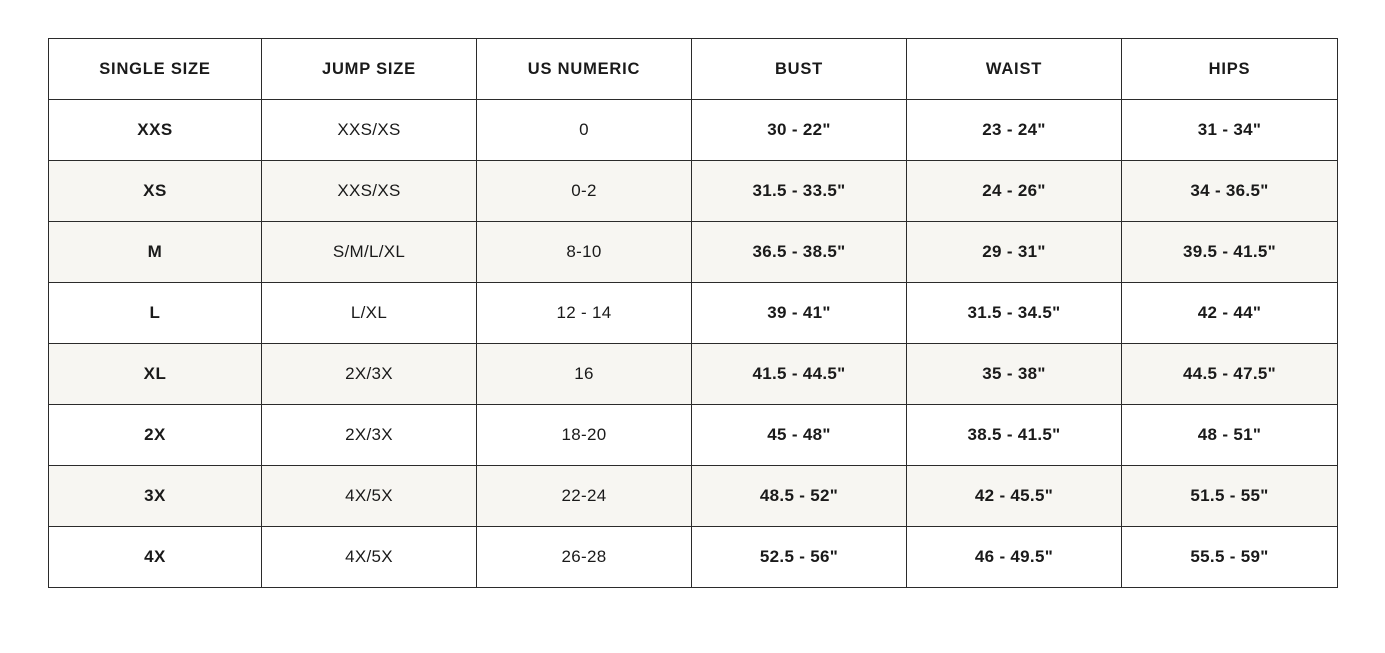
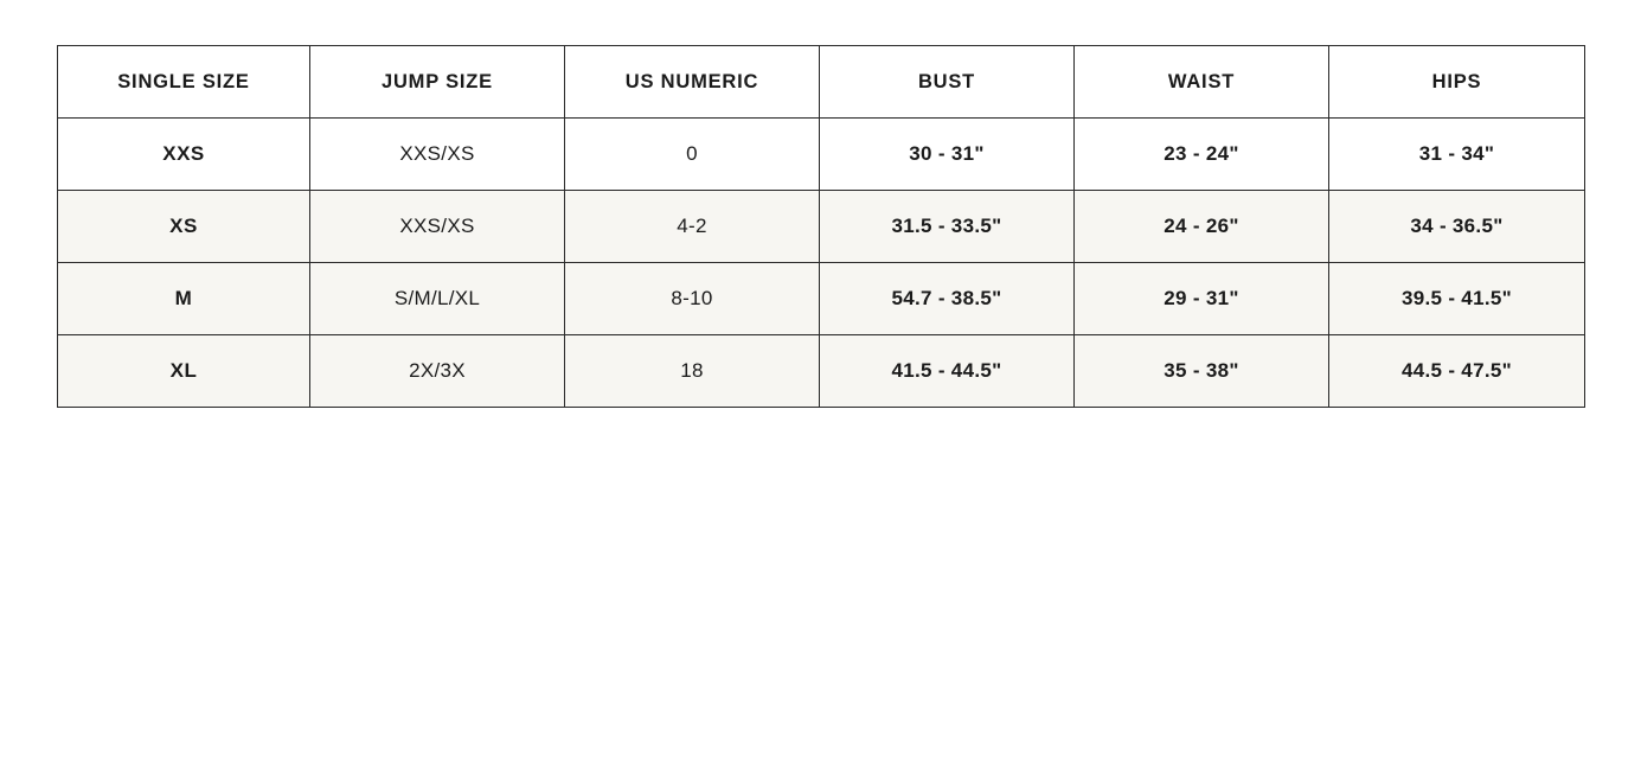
  SINGLE SIZE	JUMP SIZE	US NUMERIC	BUST	WAIST	HIPS
- XXS	XXS/XS	0	30 - 22"	23 - 24"	31 - 34"
+ XXS	XXS/XS	0	30 - 31"	23 - 24"	31 - 34"
- XS	XXS/XS	0-2	31.5 - 33.5"	24 - 26"	34 - 36.5"
+ XS	XXS/XS	4-2	31.5 - 33.5"	24 - 26"	34 - 36.5"
- M	S/M/L/XL	8-10	36.5 - 38.5"	29 - 31"	39.5 - 41.5"
+ M	S/M/L/XL	8-10	54.7 - 38.5"	29 - 31"	39.5 - 41.5"
- L	L/XL	12 - 14	39 - 41"	31.5 - 34.5"	42 - 44"
- XL	2X/3X	16	41.5 - 44.5"	35 - 38"	44.5 - 47.5"
+ XL	2X/3X	18	41.5 - 44.5"	35 - 38"	44.5 - 47.5"
- 2X	2X/3X	18-20	45 - 48"	38.5 - 41.5"	48 - 51"
- 3X	4X/5X	22-24	48.5 - 52"	42 - 45.5"	51.5 - 55"
- 4X	4X/5X	26-28	52.5 - 56"	46 - 49.5"	55.5 - 59"
